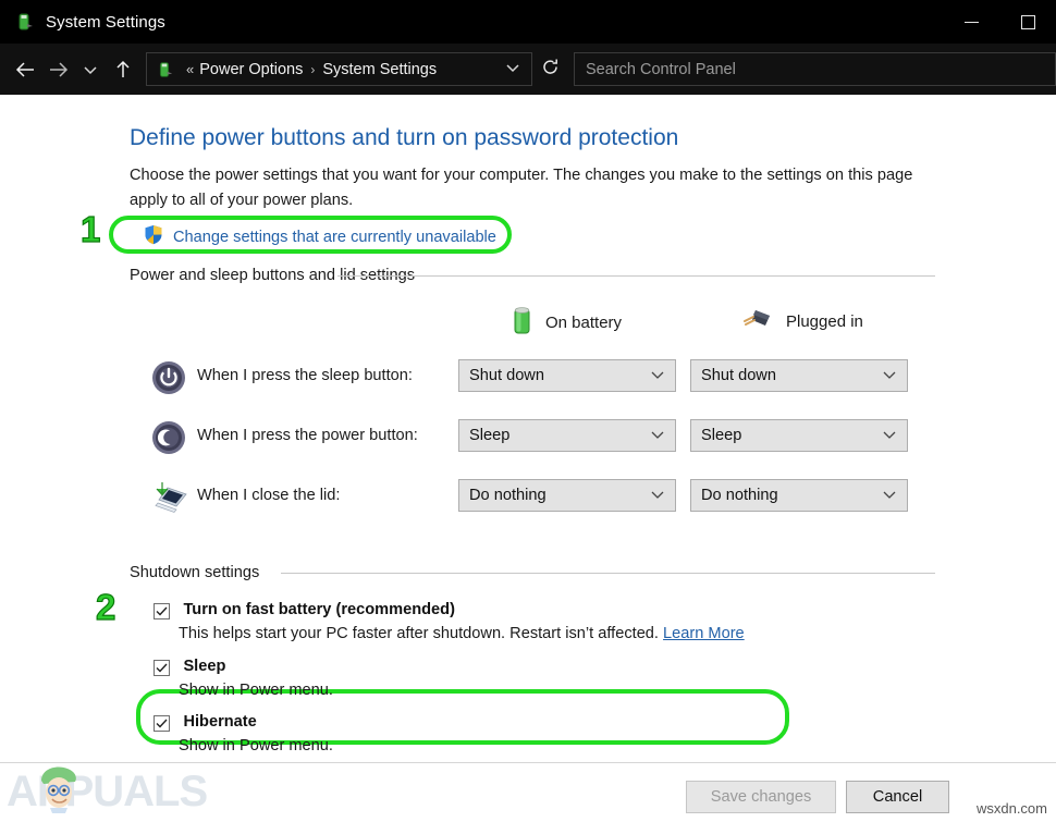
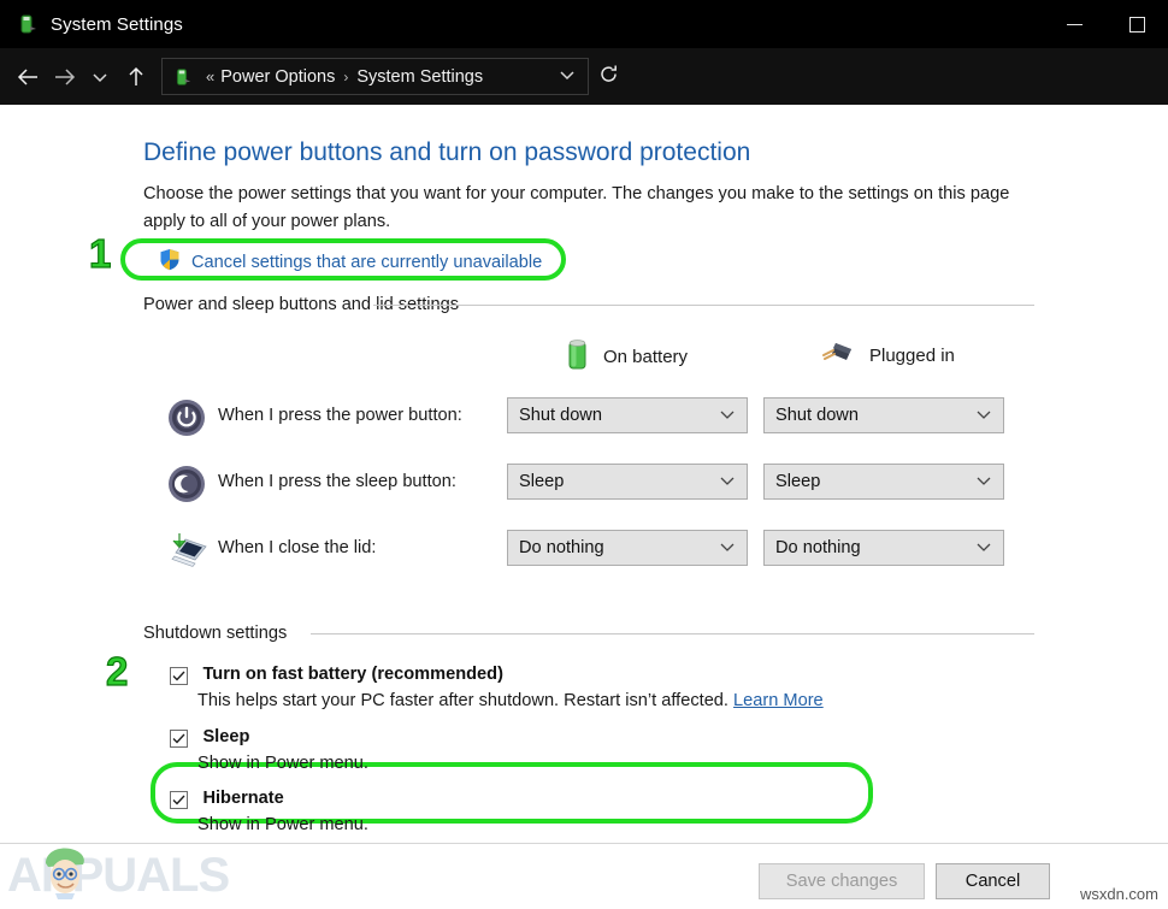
  System Settings
  «
  Power Options
  ›
  System Settings
- Search Control Panel
  Define power buttons and turn on password protection
  Choose the power settings that you want for your computer. The changes you make to the settings on this page apply to all of your power plans.
- Change settings that are currently unavailable
+ Cancel settings that are currently unavailable
  1
  On battery
  Plugged in
- When I press the sleep button:
+ When I press the power button:
  Shut down
  Shut down
- When I press the power button:
+ When I press the sleep button:
  Sleep
  Sleep
  When I close the lid:
  Do nothing
  Do nothing
  Shutdown settings
  Turn on fast battery (recommended)
  This helps start your PC faster after shutdown. Restart isn’t affected. Learn More
  2
  Sleep
  Show in Power menu.
  Hibernate
  Show in Power menu.
  Save changes
  Cancel
  wsxdn.com
  APUALS
